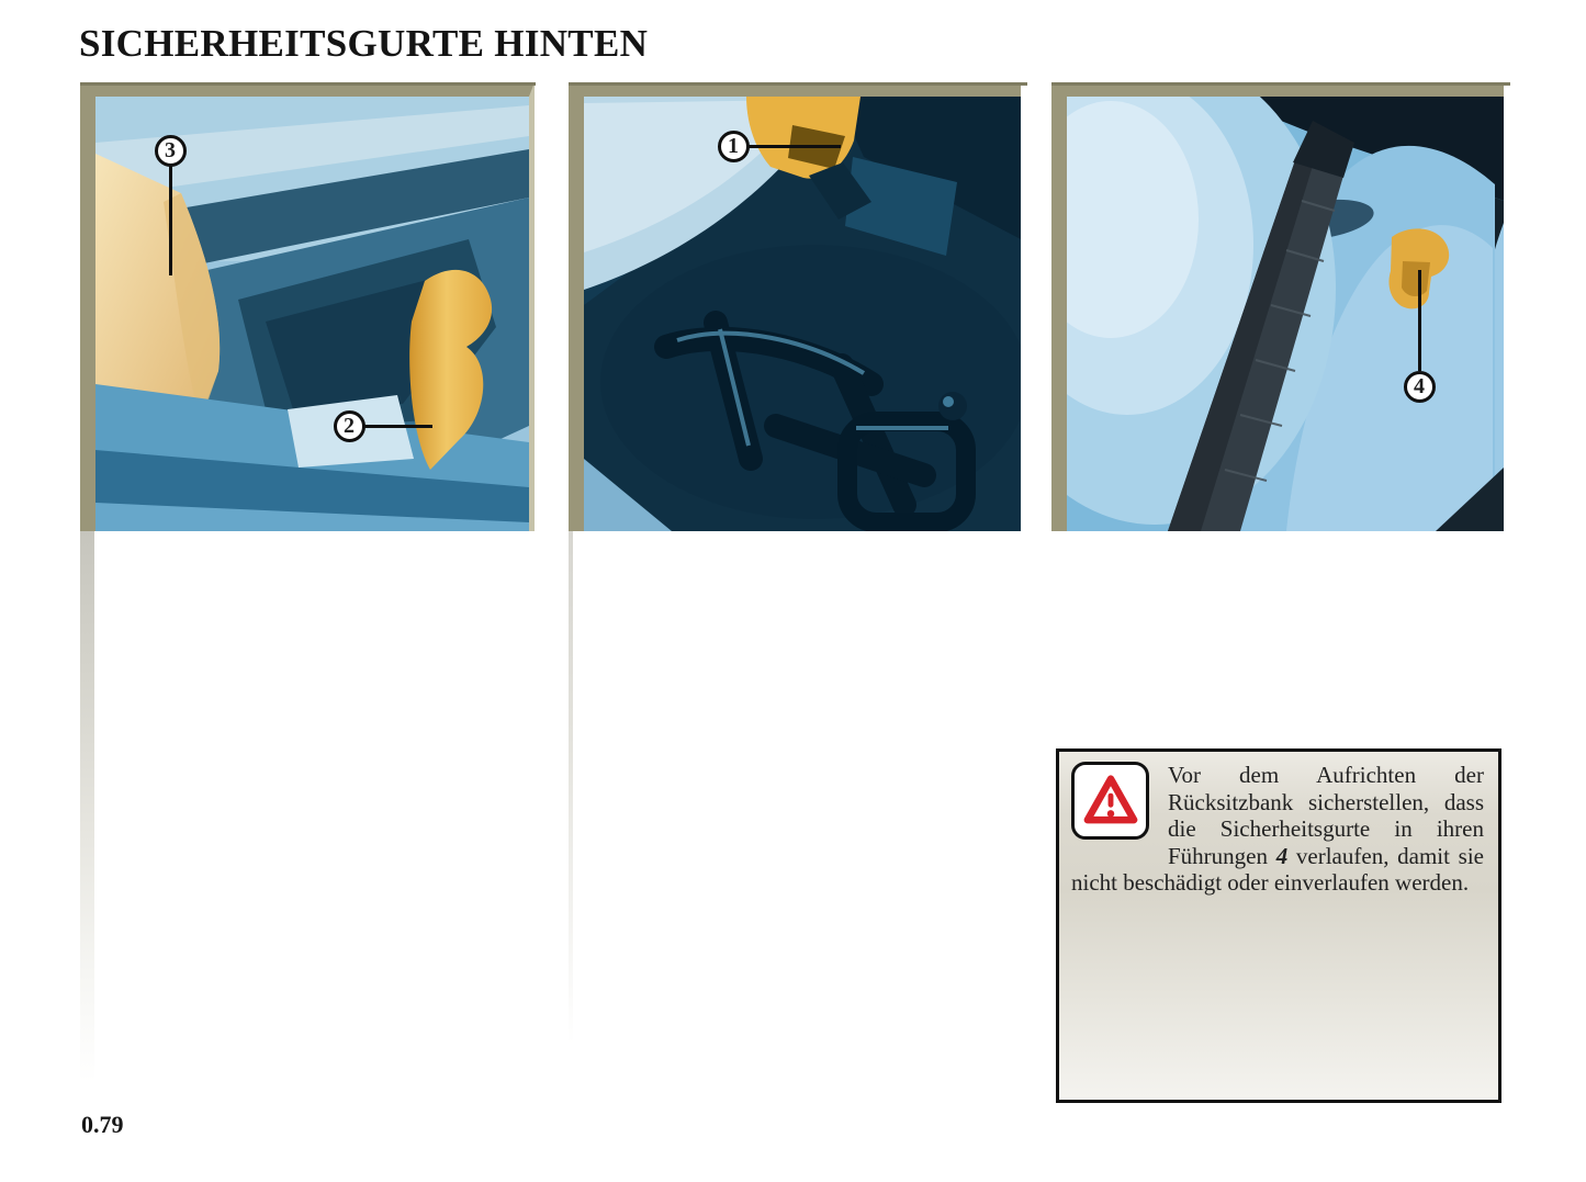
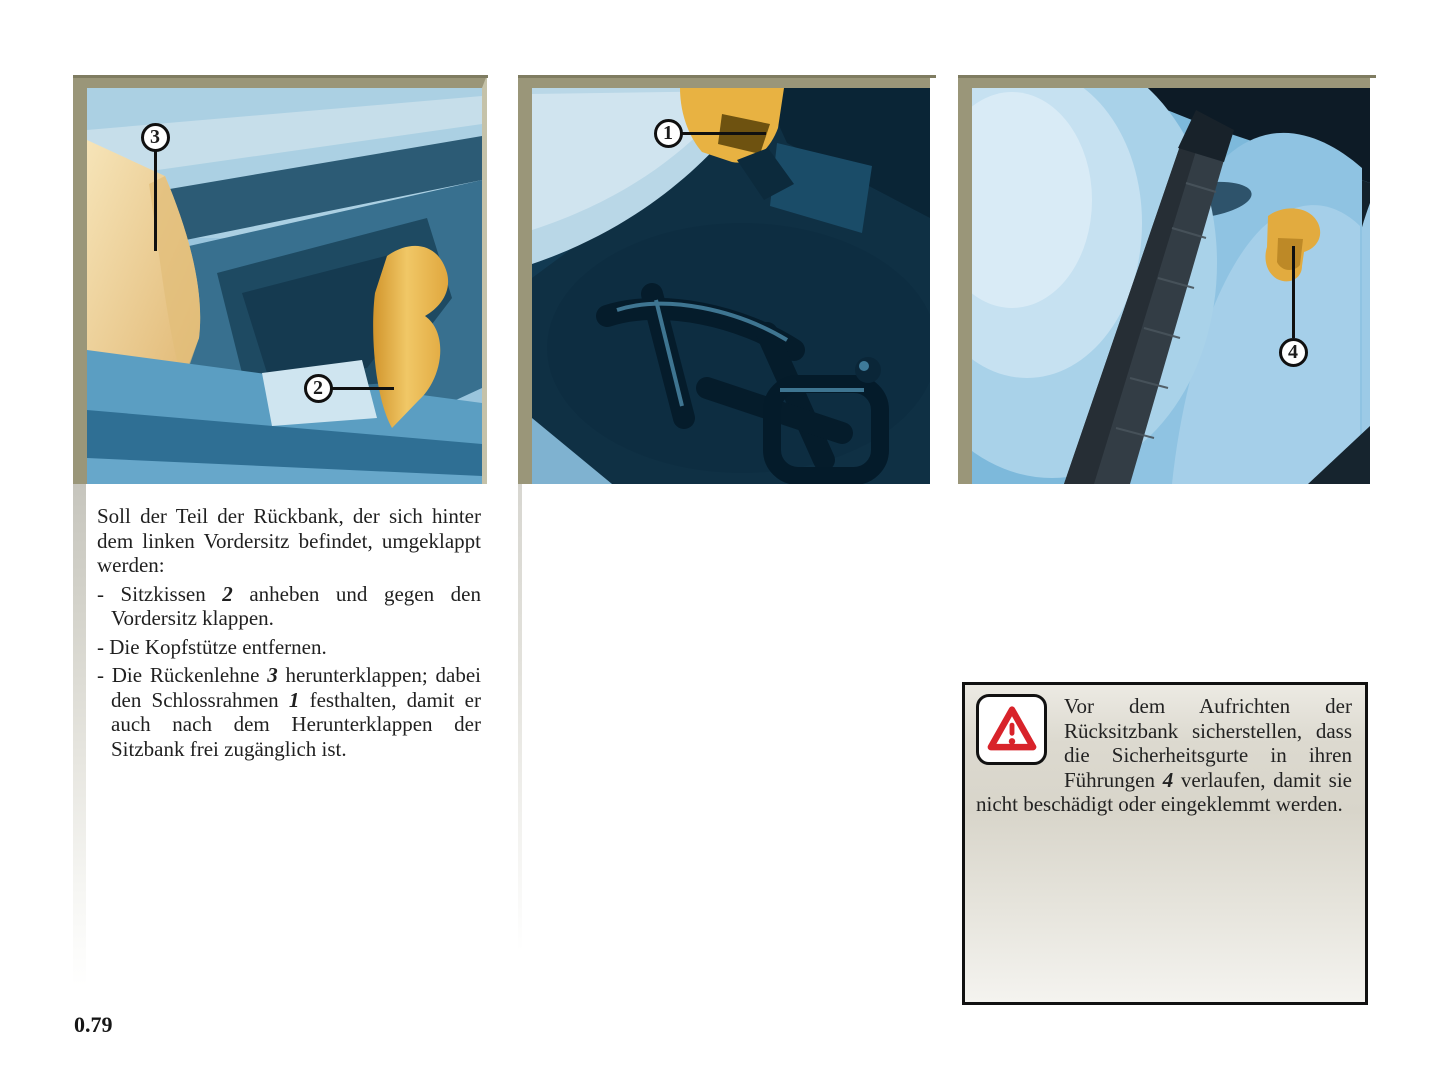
- SICHERHEITSGURTE HINTEN
  3
  2
  1
  4
+ Soll der Teil der Rückbank, der sich hinter dem linken Vordersitz befindet, umgeklappt werden:
+ - Sitzkissen 2 anheben und gegen den Vordersitz klappen.
+ - Die Kopfstütze entfernen.
+ - Die Rückenlehne 3 herunterklap­pen; dabei den Schlossrahmen 1 festhalten, damit er auch nach dem Herunterklappen der Sitzbank frei zugänglich ist.
- Vor dem Aufrichten der Rücksitzbank sicherstellen, dass die Sicherheitsgurte in ihren Führungen 4 verlaufen, damit sie nicht beschädigt oder ein­verlaufen werden.
+ Vor dem Aufrichten der Rücksitzbank sicherstellen, dass die Sicherheitsgurte in ihren Führungen 4 verlaufen, damit sie nicht beschädigt oder ein­geklemmt werden.
  0.79
